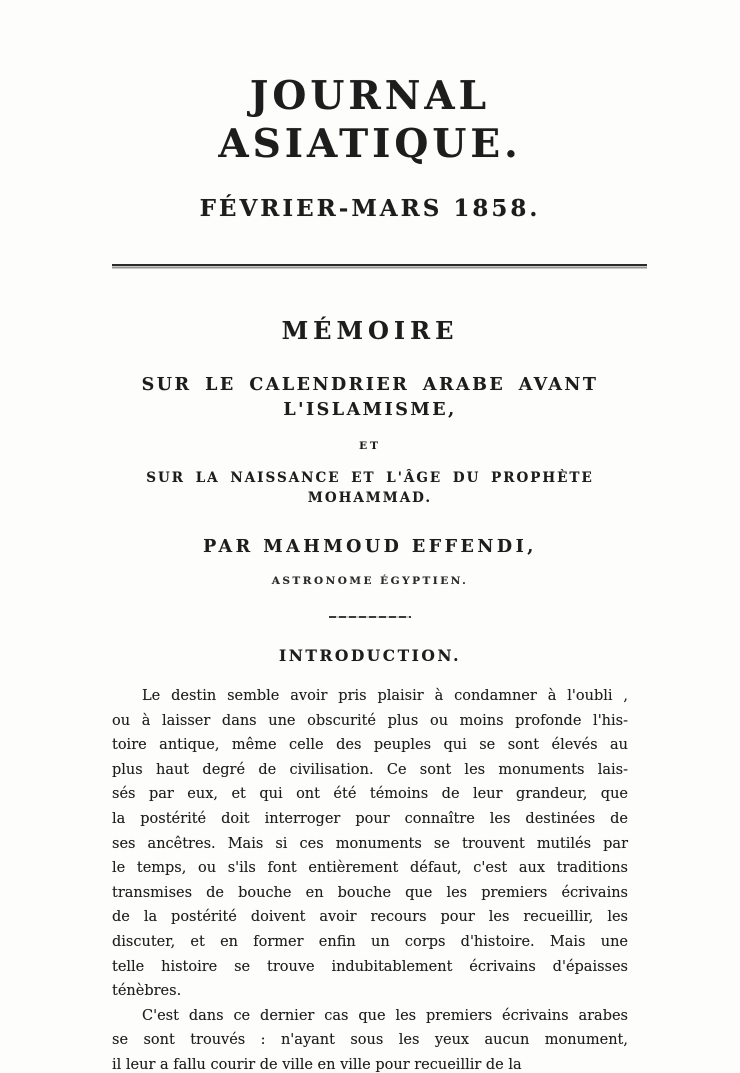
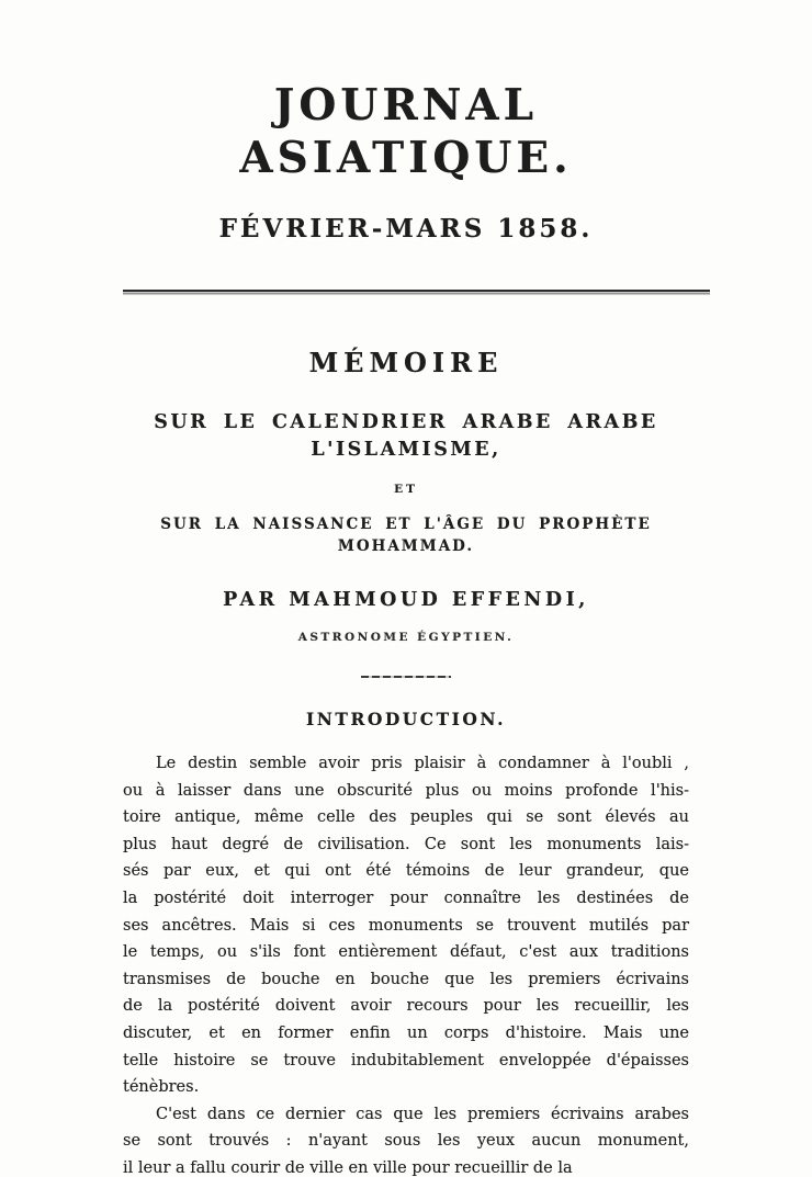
  JOURNAL ASIATIQUE.
  FÉVRIER-MARS 1858.
  MÉMOIRE
- SUR LE CALENDRIER ARABE AVANT L'ISLAMISME,
+ SUR LE CALENDRIER ARABE ARABE L'ISLAMISME,
  ET
  SUR LA NAISSANCE ET L'ÂGE DU PROPHÈTE MOHAMMAD.
  PAR MAHMOUD EFFENDI,
  ASTRONOME ÉGYPTIEN.
  INTRODUCTION.
  Le destin semble avoir pris plaisir à condamner à l'oubli ,
  ou à laisser dans une obscurité plus ou moins profonde l'his-
  toire antique, même celle des peuples qui se sont élevés au
  plus haut degré de civilisation. Ce sont les monuments lais-
  sés par eux, et qui ont été témoins de leur grandeur, que
  la postérité doit interroger pour connaître les destinées de
  ses ancêtres. Mais si ces monuments se trouvent mutilés par
  le temps, ou s'ils font entièrement défaut, c'est aux traditions
  transmises de bouche en bouche que les premiers écrivains
  de la postérité doivent avoir recours pour les recueillir, les
  discuter, et en former enfin un corps d'histoire. Mais une
- telle histoire se trouve indubitablement écrivains d'épaisses
+ telle histoire se trouve indubitablement enveloppée d'épaisses
  ténèbres.
  C'est dans ce dernier cas que les premiers écrivains arabes
  se sont trouvés : n'ayant sous les yeux aucun monument,
  il leur a fallu courir de ville en ville pour recueillir de la
